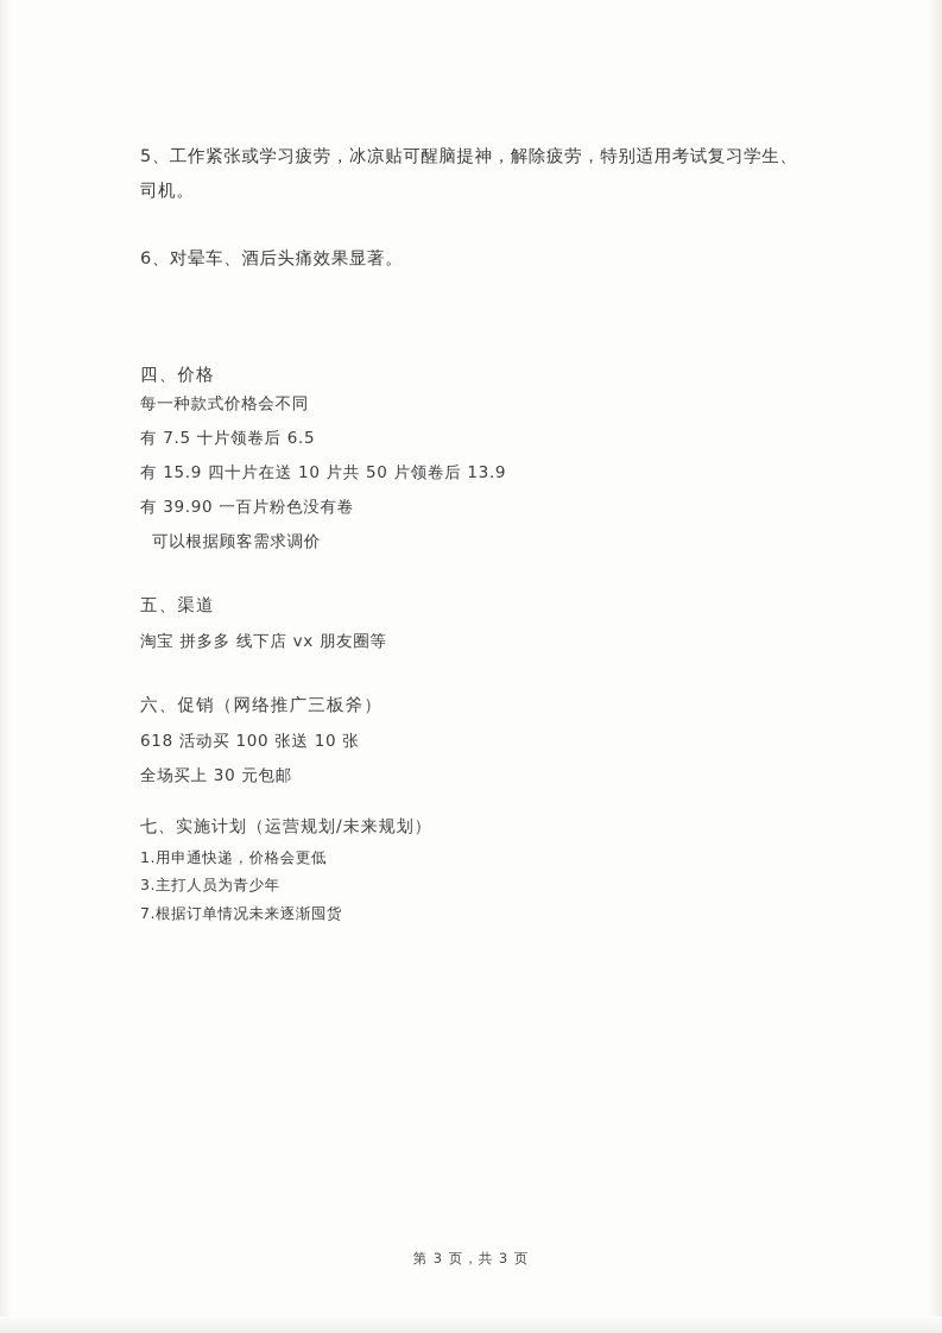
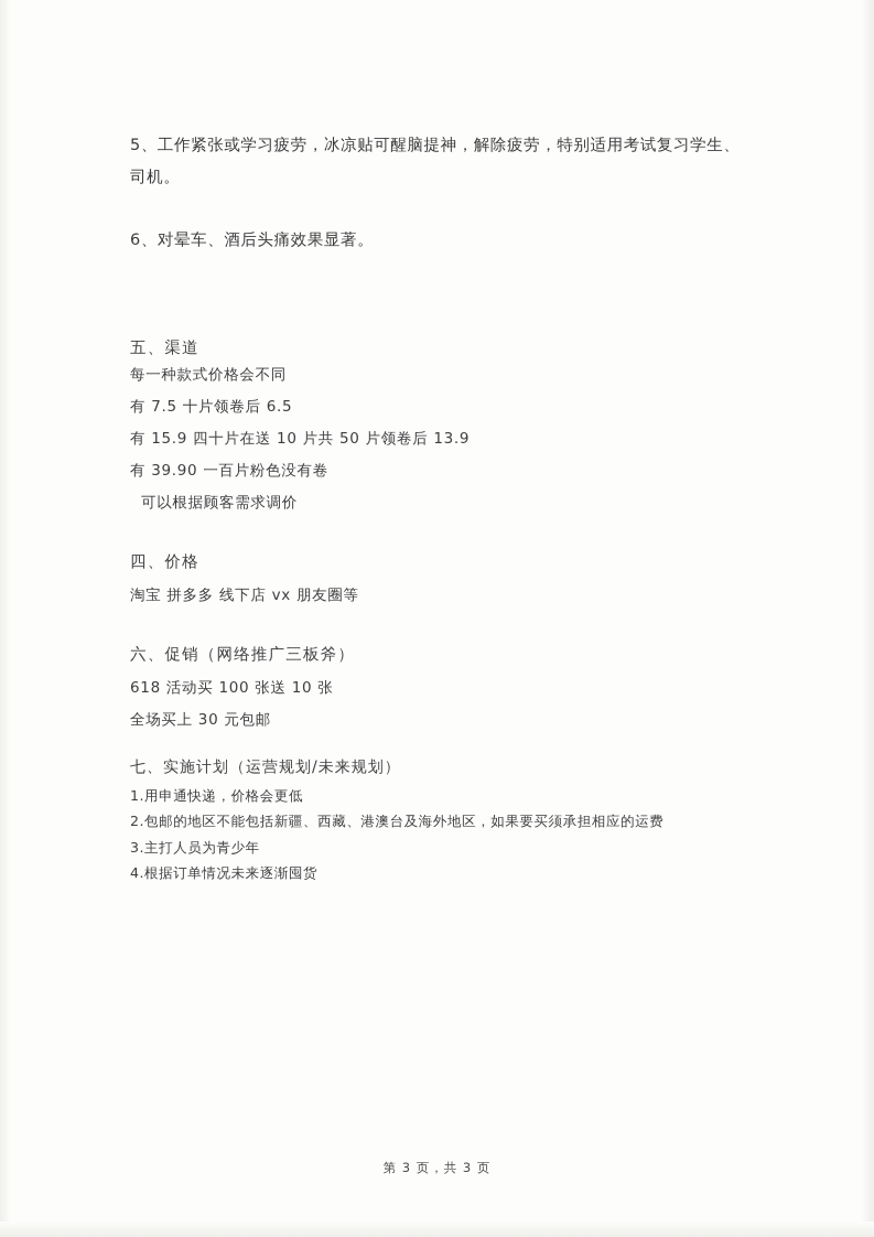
  5、工作紧张或学习疲劳，冰凉贴可醒脑提神，解除疲劳，特别适用考试复习学生、司机。
  6、对晕车、酒后头痛效果显著。
- 四、价格
+ 五、渠道
  每一种款式价格会不同
  有 7.5 十片领卷后 6.5
  有 15.9 四十片在送 10 片共 50 片领卷后 13.9
  有 39.90 一百片粉色没有卷
  可以根据顾客需求调价
- 五、渠道
+ 四、价格
  淘宝 拼多多 线下店 vx 朋友圈等
  六、促销（网络推广三板斧）
  618 活动买 100 张送 10 张
  全场买上 30 元包邮
  七、实施计划（运营规划/未来规划）
  1.用申通快递，价格会更低
+ 2.包邮的地区不能包括新疆、西藏、港澳台及海外地区，如果要买须承担相应的运费
  3.主打人员为青少年
- 7.根据订单情况未来逐渐囤货
+ 4.根据订单情况未来逐渐囤货
  第 3 页，共 3 页
